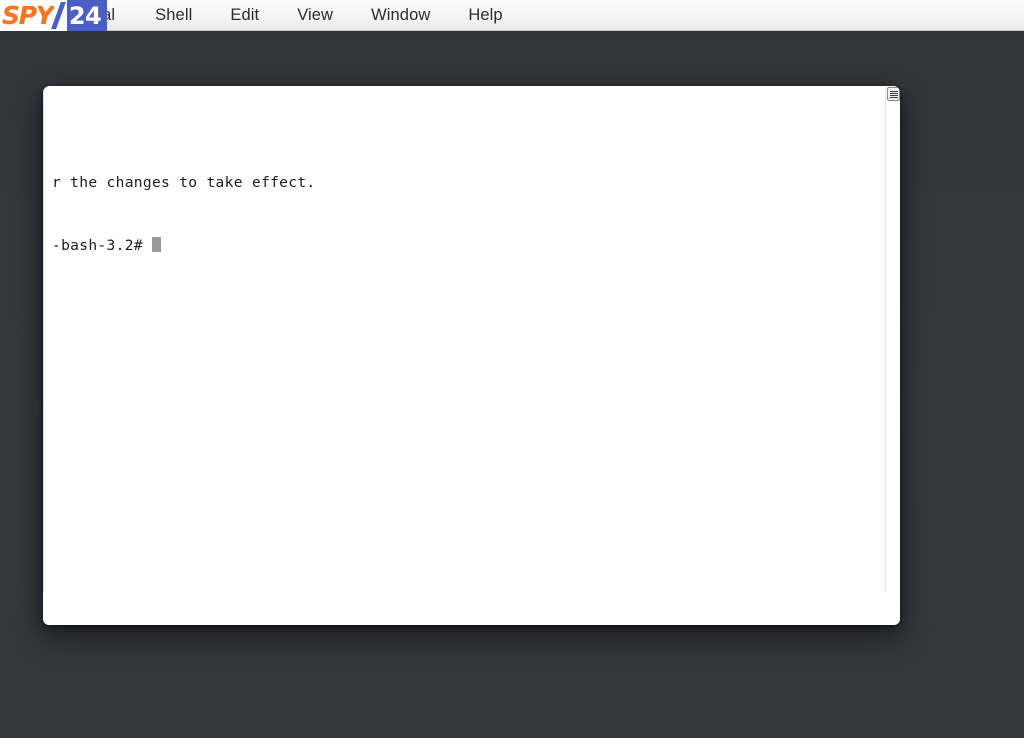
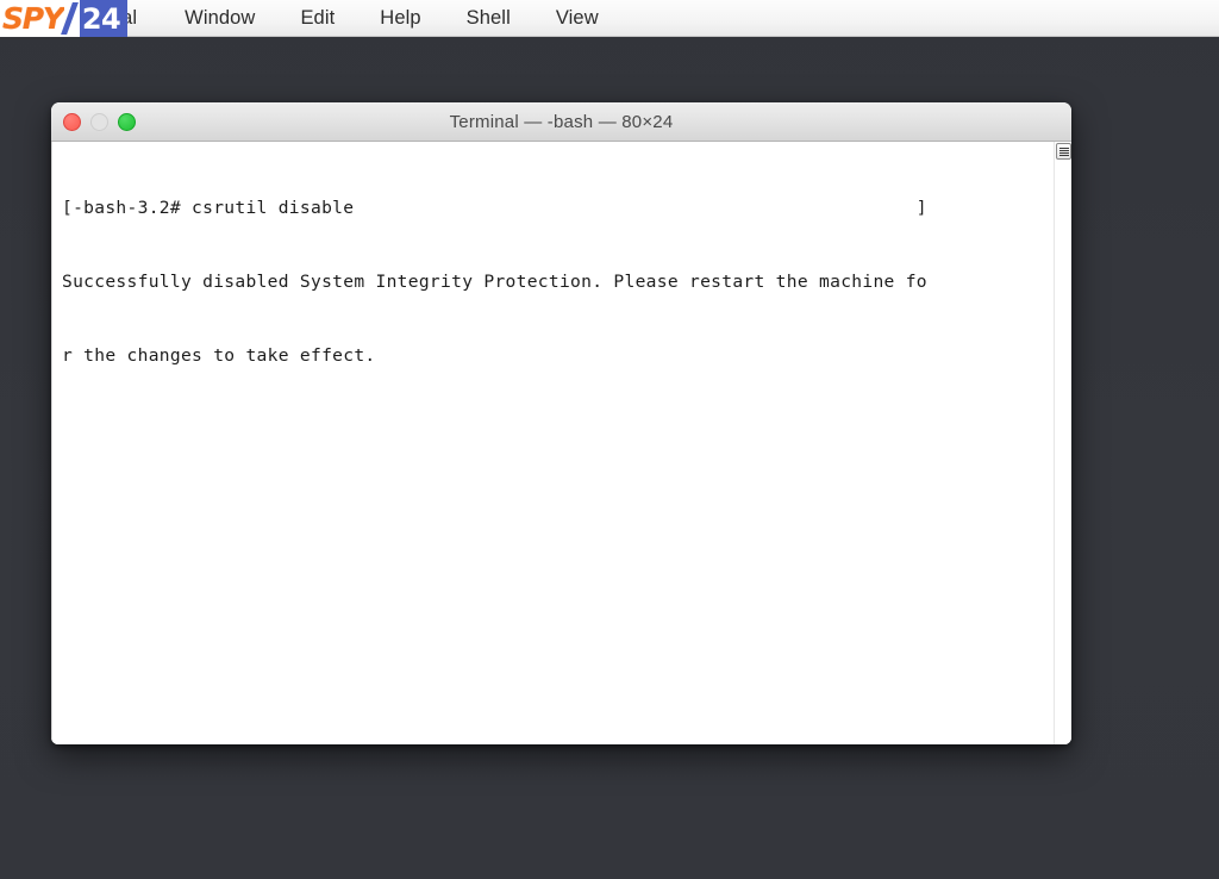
- Shell
+ Window
  Edit
- View
+ Help
- Window
+ Shell
- Help
+ View
  SPY
  24
+ Terminal — -bash — 80×24
+ [-bash-3.2# csrutil disable ]
+ Successfully disabled System Integrity Protection. Please restart the machine fo
  r the changes to take effect.
- -bash-3.2#
